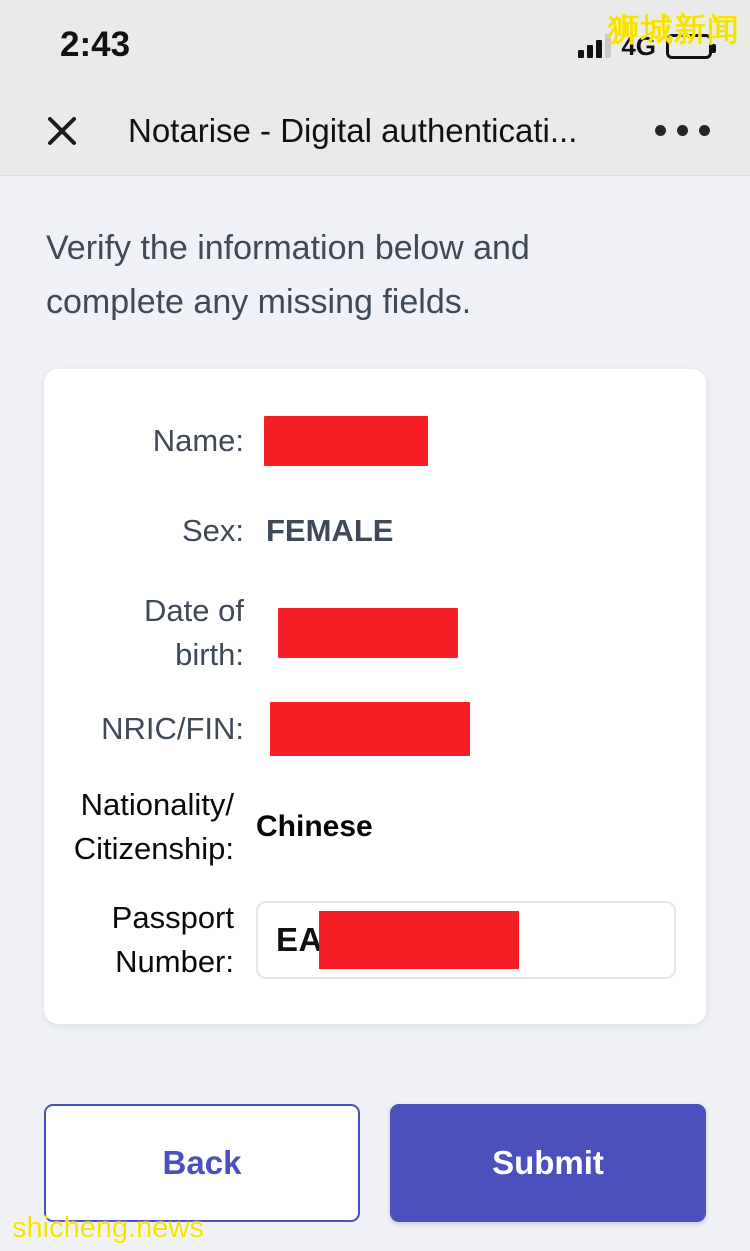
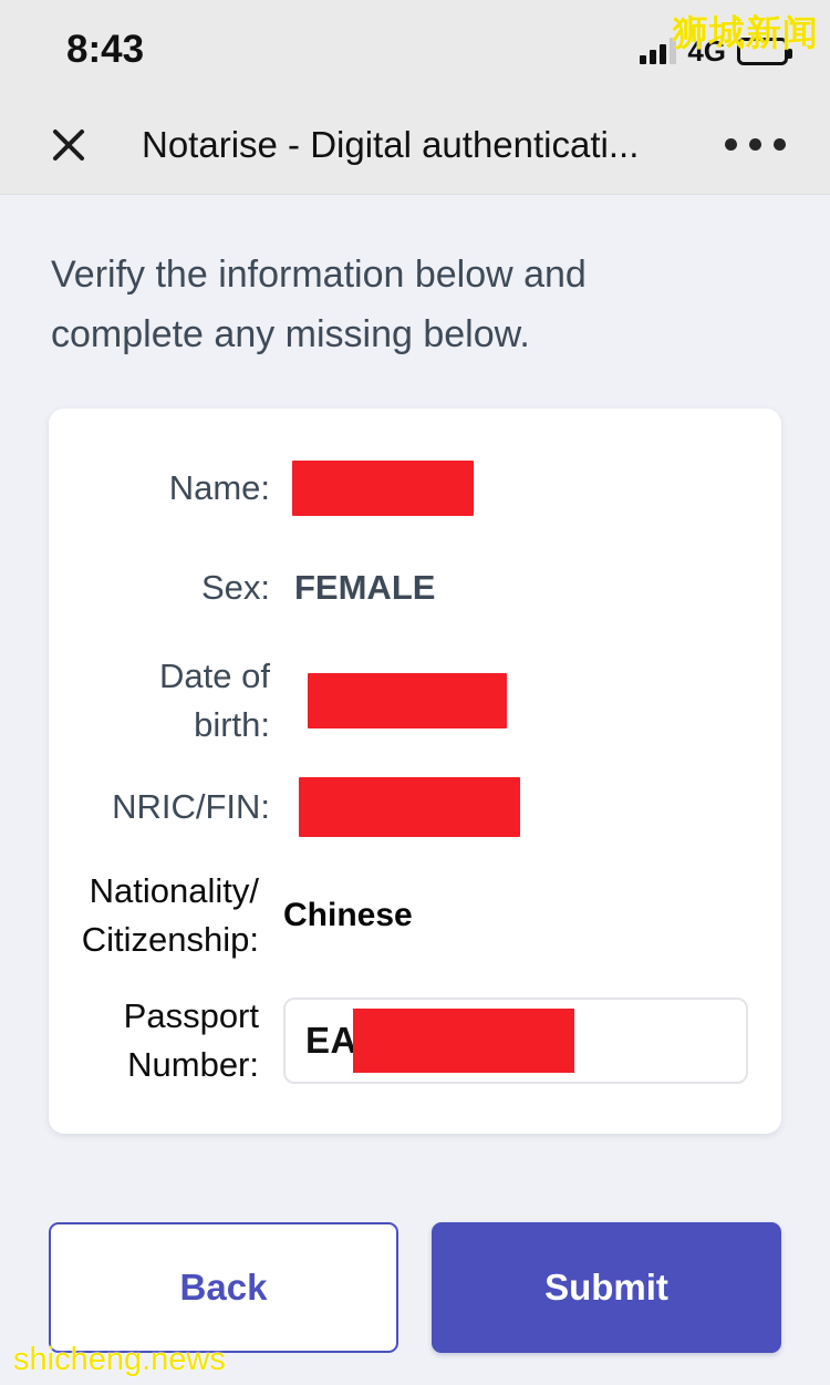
- 2:43
+ 8:43
  4G
  狮城新闻
  Notarise - Digital authenticati...
- Verify the information below and complete any missing fields.
+ Verify the information below and complete any missing below.
  Name:
  Sex:
  FEMALE
  Date of
  birth:
  NRIC/FIN:
  Nationality/
  Citizenship:
  Chinese
  Passport
  Number:
  EA
  Back
  Submit
  shicheng.news
